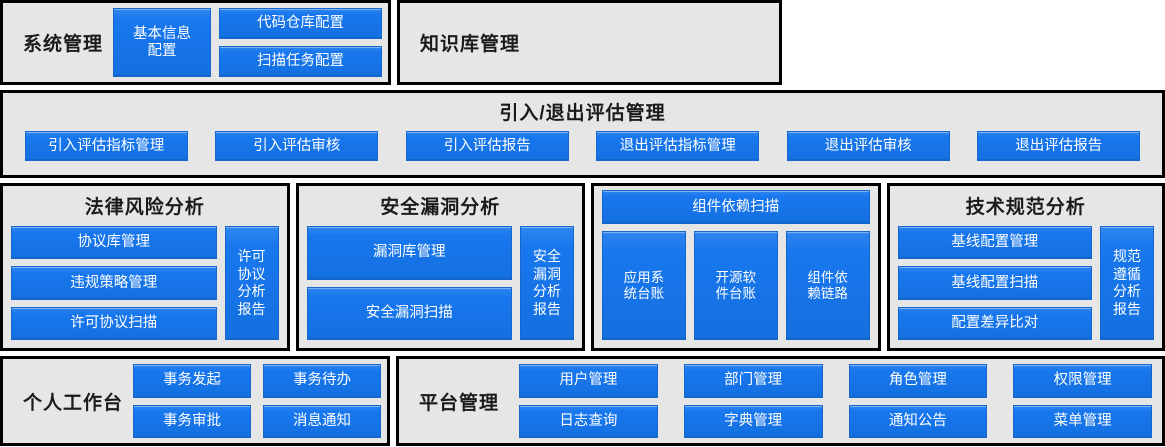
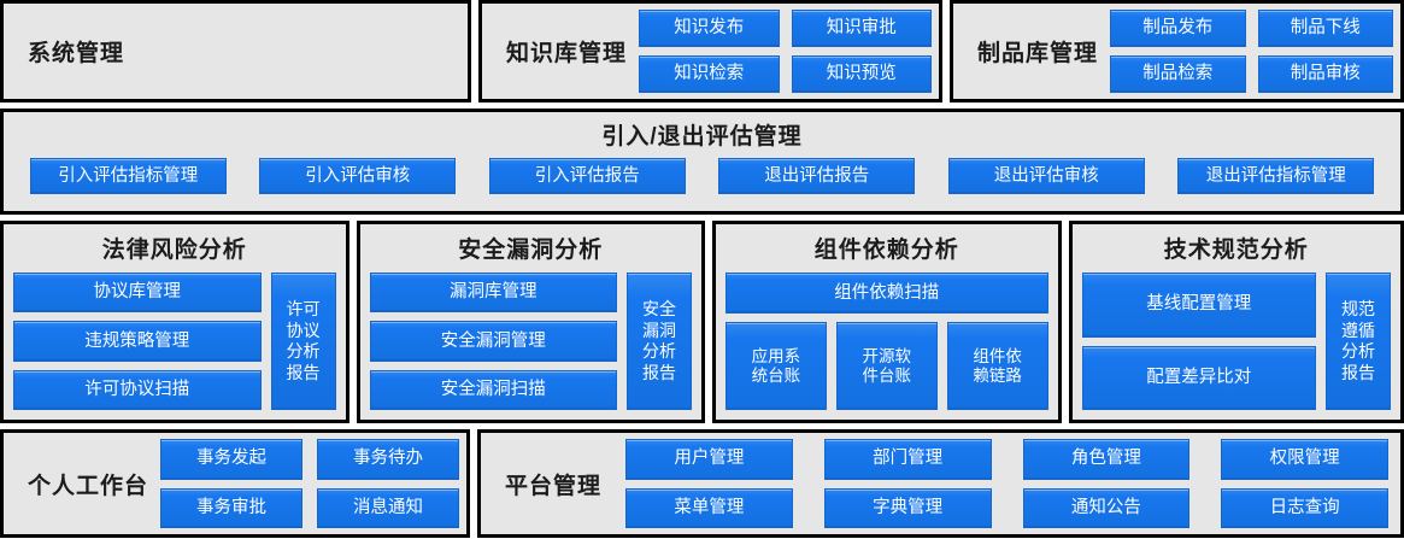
  系统管理
- 基本信息
- 配置
- 代码仓库配置
- 扫描任务配置
  知识库管理
+ 知识发布
+ 知识审批
+ 知识检索
+ 知识预览
+ 制品库管理
+ 制品发布
+ 制品下线
+ 制品检索
+ 制品审核
  引入/退出评估管理
  引入评估指标管理
  引入评估审核
  引入评估报告
- 退出评估指标管理
+ 退出评估报告
  退出评估审核
- 退出评估报告
+ 退出评估指标管理
  法律风险分析
  协议库管理
  违规策略管理
  许可协议扫描
  许可
  协议
  分析
  报告
  安全漏洞分析
  漏洞库管理
+ 安全漏洞管理
  安全漏洞扫描
  安全
  漏洞
  分析
  报告
+ 组件依赖分析
  组件依赖扫描
  应用系
  统台账
  开源软
  件台账
  组件依
  赖链路
  技术规范分析
  基线配置管理
- 基线配置扫描
  配置差异比对
  规范
  遵循
  分析
  报告
  个人工作台
  事务发起
  事务待办
  事务审批
  消息通知
  平台管理
  用户管理
  部门管理
  角色管理
  权限管理
- 日志查询
+ 菜单管理
  字典管理
  通知公告
- 菜单管理
+ 日志查询
